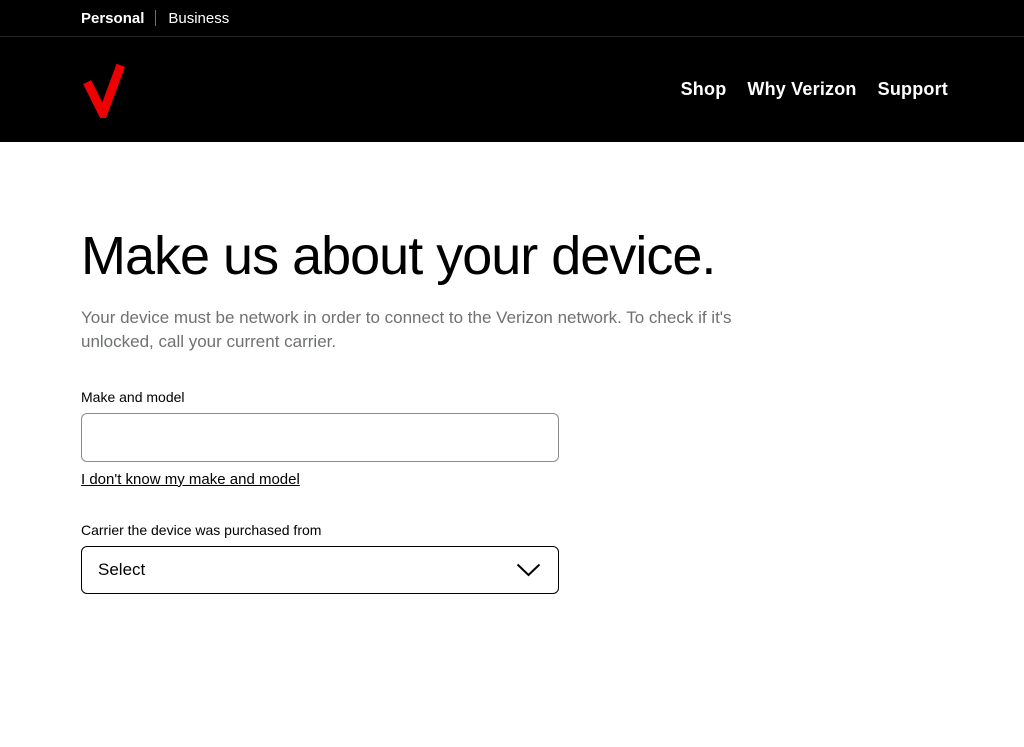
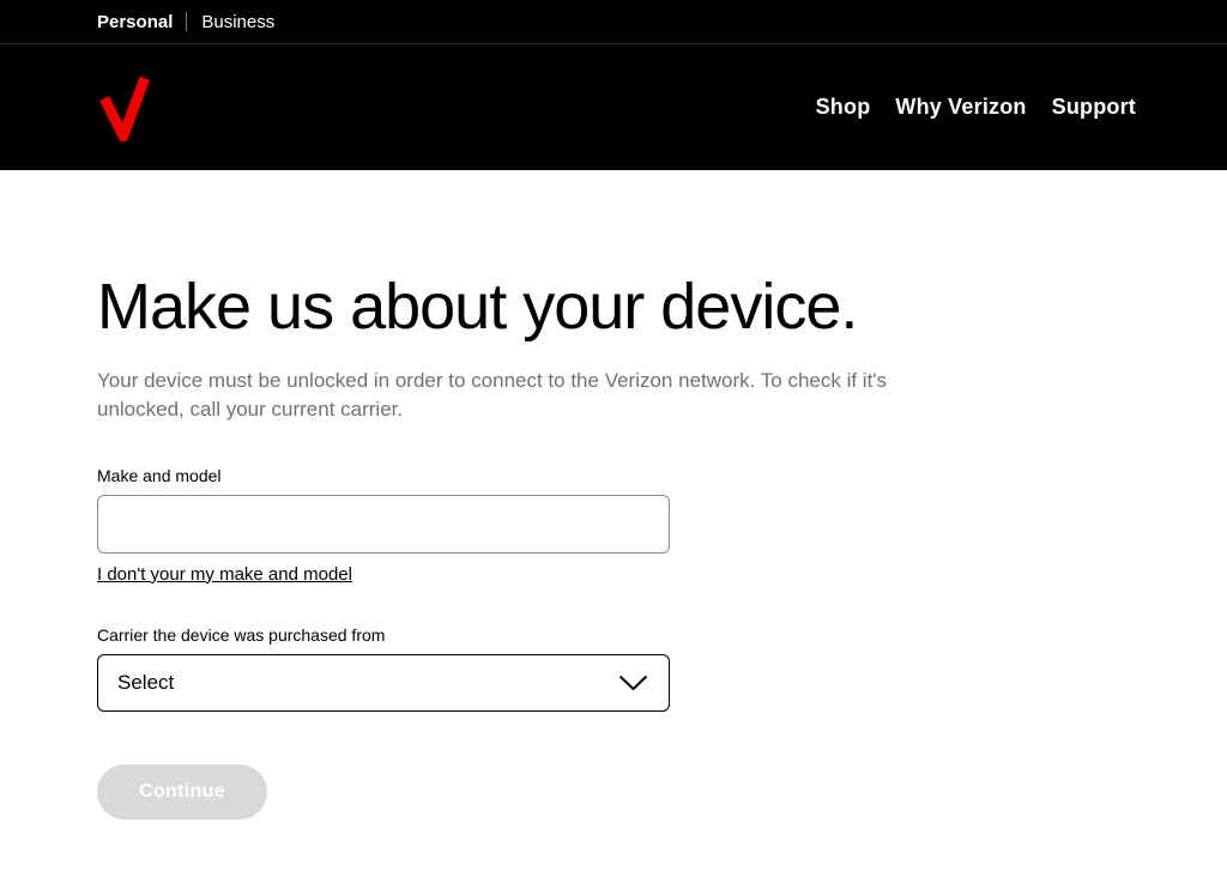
  Personal
  Business
  Shop
  Why Verizon
  Support
  Make us about your device.
- Your device must be network in order to connect to the Verizon network. To check if it's unlocked, call your current carrier.
+ Your device must be unlocked in order to connect to the Verizon network. To check if it's unlocked, call your current carrier.
  Make and model
- I don't know my make and model
+ I don't your my make and model
  Carrier the device was purchased from
  Select
+ Continue
